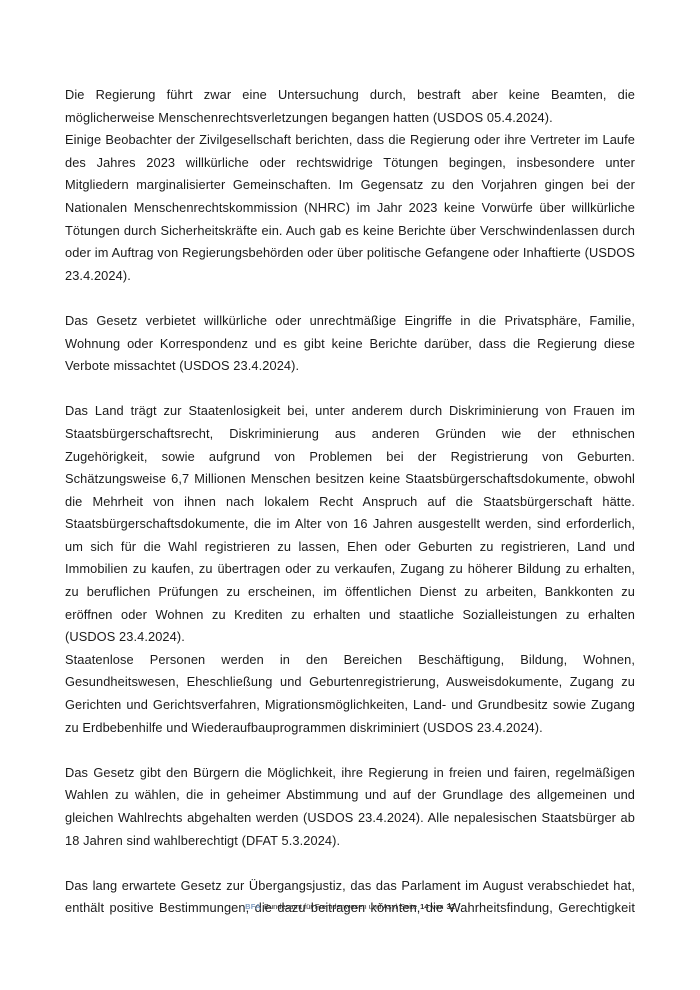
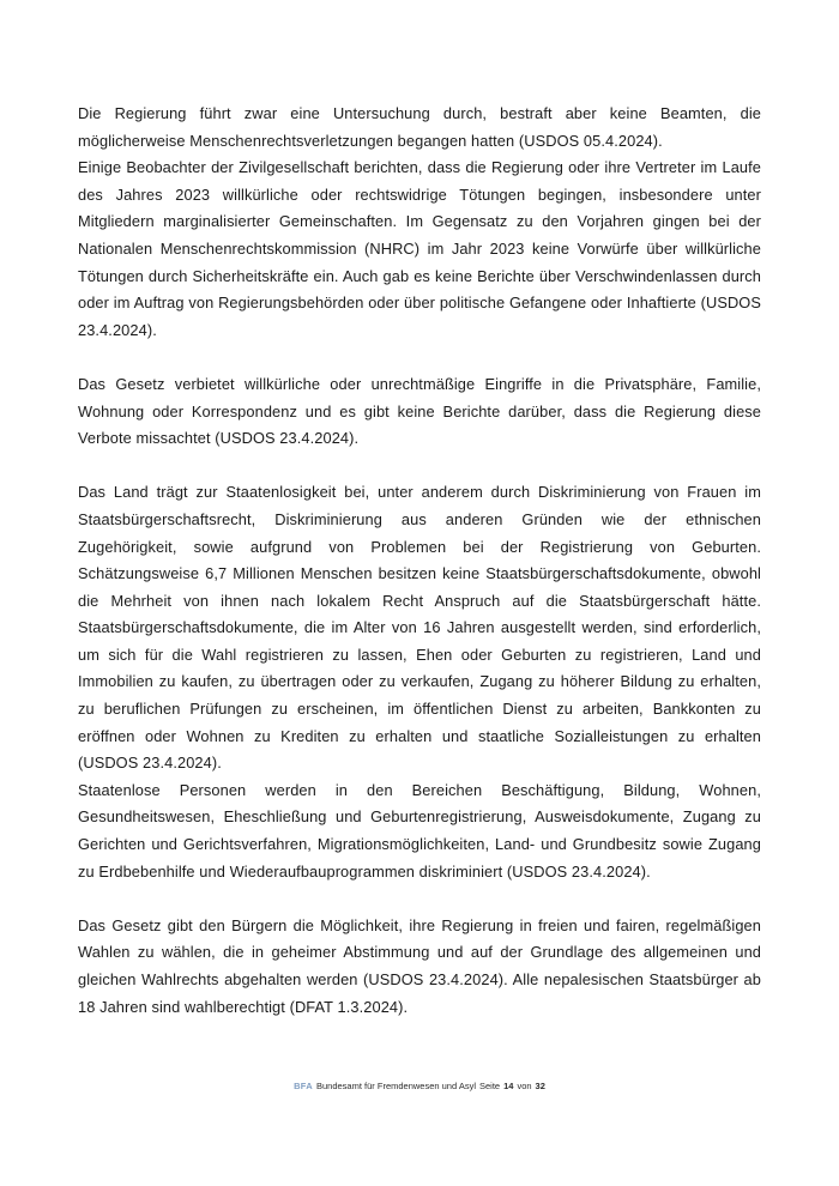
  Die Regierung führt zwar eine Untersuchung durch, bestraft aber keine Beamten, die möglicherweise Menschenrechtsverletzungen begangen hatten (USDOS 05.4.2024).
  Einige Beobachter der Zivilgesellschaft berichten, dass die Regierung oder ihre Vertreter im Laufe des Jahres 2023 willkürliche oder rechtswidrige Tötungen begingen, insbesondere unter Mitgliedern marginalisierter Gemeinschaften. Im Gegensatz zu den Vorjahren gingen bei der Nationalen Menschenrechtskommission (NHRC) im Jahr 2023 keine Vorwürfe über willkürliche Tötungen durch Sicherheitskräfte ein. Auch gab es keine Berichte über Verschwindenlassen durch oder im Auftrag von Regierungsbehörden oder über politische Gefangene oder Inhaftierte (USDOS 23.4.2024).
  Das Gesetz verbietet willkürliche oder unrechtmäßige Eingriffe in die Privatsphäre, Familie, Wohnung oder Korrespondenz und es gibt keine Berichte darüber, dass die Regierung diese Verbote missachtet (USDOS 23.4.2024).
  Das Land trägt zur Staatenlosigkeit bei, unter anderem durch Diskriminierung von Frauen im Staatsbürgerschaftsrecht, Diskriminierung aus anderen Gründen wie der ethnischen Zugehörigkeit, sowie aufgrund von Problemen bei der Registrierung von Geburten. Schätzungsweise 6,7 Millionen Menschen besitzen keine Staatsbürgerschaftsdokumente, obwohl die Mehrheit von ihnen nach lokalem Recht Anspruch auf die Staatsbürgerschaft hätte. Staatsbürgerschaftsdokumente, die im Alter von 16 Jahren ausgestellt werden, sind erforderlich, um sich für die Wahl registrieren zu lassen, Ehen oder Geburten zu registrieren, Land und Immobilien zu kaufen, zu übertragen oder zu verkaufen, Zugang zu höherer Bildung zu erhalten, zu beruflichen Prüfungen zu erscheinen, im öffentlichen Dienst zu arbeiten, Bankkonten zu eröffnen oder Wohnen zu Krediten zu erhalten und staatliche Sozialleistungen zu erhalten (USDOS 23.4.2024).
  Staatenlose Personen werden in den Bereichen Beschäftigung, Bildung, Wohnen, Gesundheitswesen, Eheschließung und Geburtenregistrierung, Ausweisdokumente, Zugang zu Gerichten und Gerichtsverfahren, Migrationsmöglichkeiten, Land- und Grundbesitz sowie Zugang zu Erdbebenhilfe und Wiederaufbauprogrammen diskriminiert (USDOS 23.4.2024).
- Das Gesetz gibt den Bürgern die Möglichkeit, ihre Regierung in freien und fairen, regelmäßigen Wahlen zu wählen, die in geheimer Abstimmung und auf der Grundlage des allgemeinen und gleichen Wahlrechts abgehalten werden (USDOS 23.4.2024). Alle nepalesischen Staatsbürger ab 18 Jahren sind wahlberechtigt (DFAT 5.3.2024).
+ Das Gesetz gibt den Bürgern die Möglichkeit, ihre Regierung in freien und fairen, regelmäßigen Wahlen zu wählen, die in geheimer Abstimmung und auf der Grundlage des allgemeinen und gleichen Wahlrechts abgehalten werden (USDOS 23.4.2024). Alle nepalesischen Staatsbürger ab 18 Jahren sind wahlberechtigt (DFAT 1.3.2024).
- Das lang erwartete Gesetz zur Übergangsjustiz, das das Parlament im August verabschiedet hat, enthält positive Bestimmungen, die dazu beitragen könnten, die Wahrheitsfindung, Gerechtigkeit
  BFA
  Bundesamt für Fremdenwesen und Asyl
  Seite
  14
  von
  32
